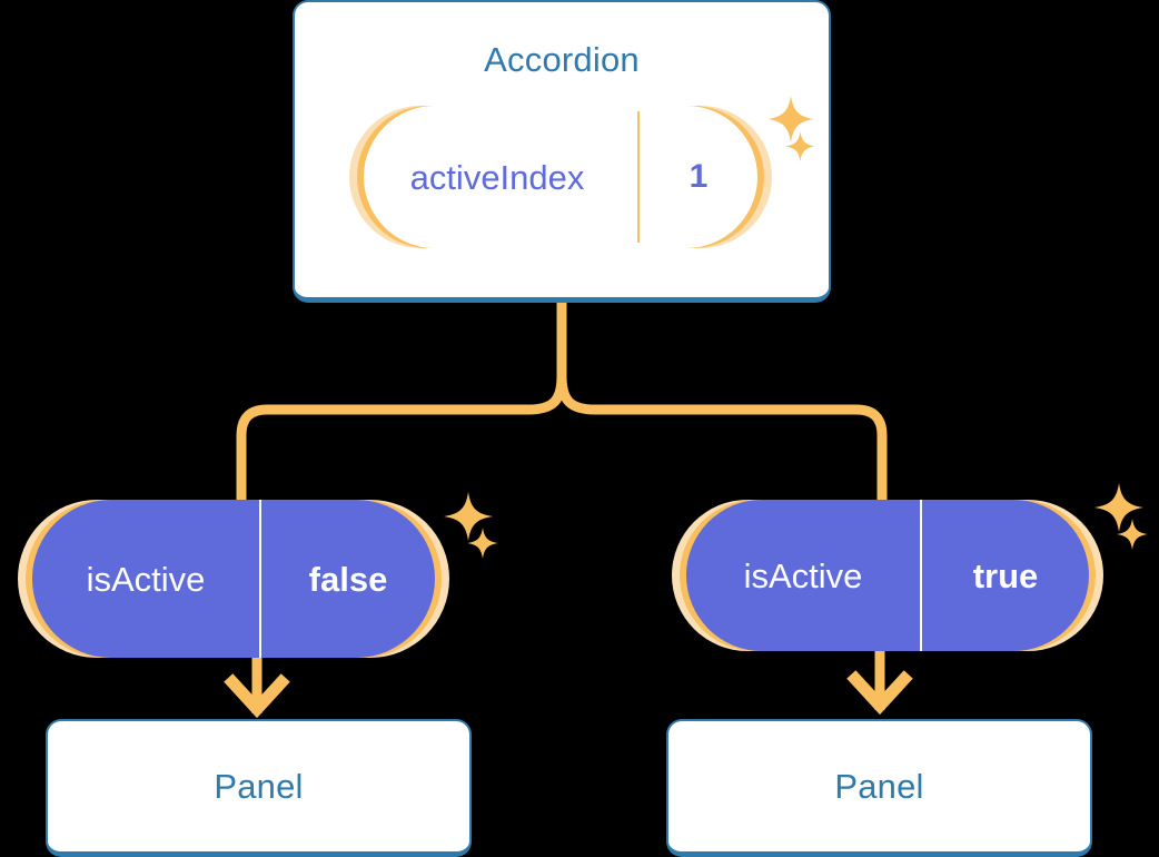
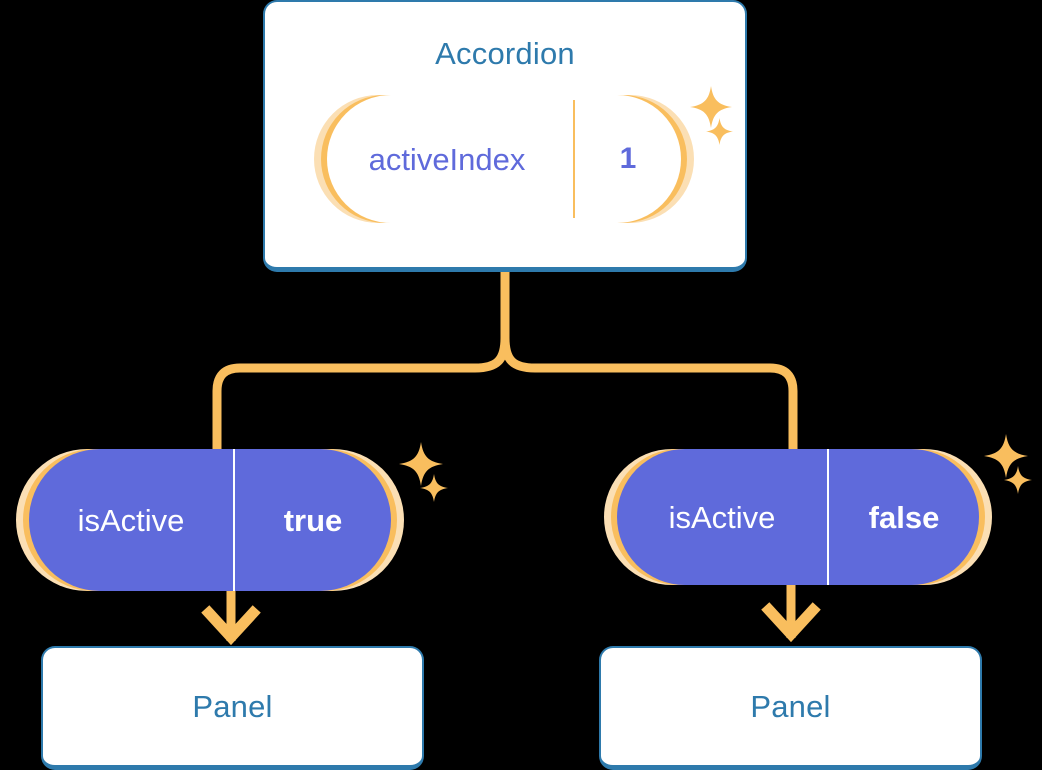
  Accordion
  activeIndex
  1
  isActive
- false
+ true
  Panel
  isActive
- true
+ false
  Panel
